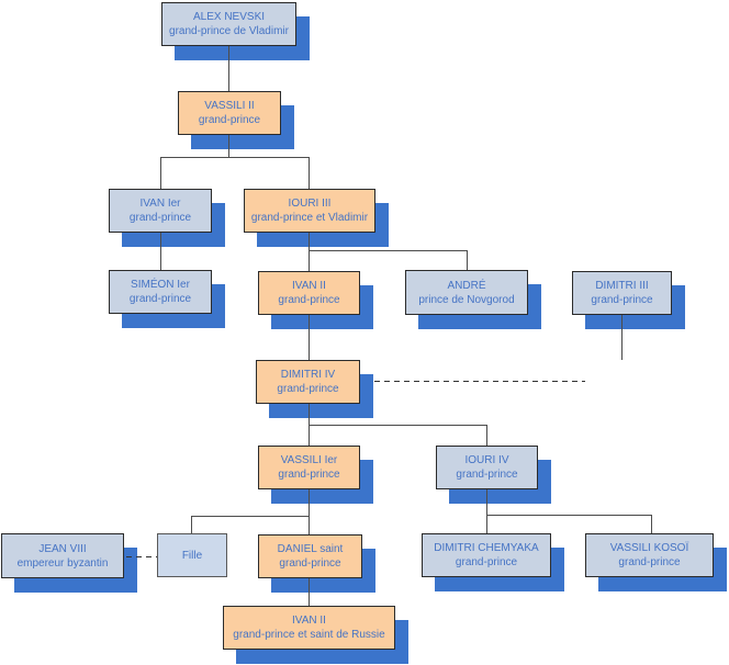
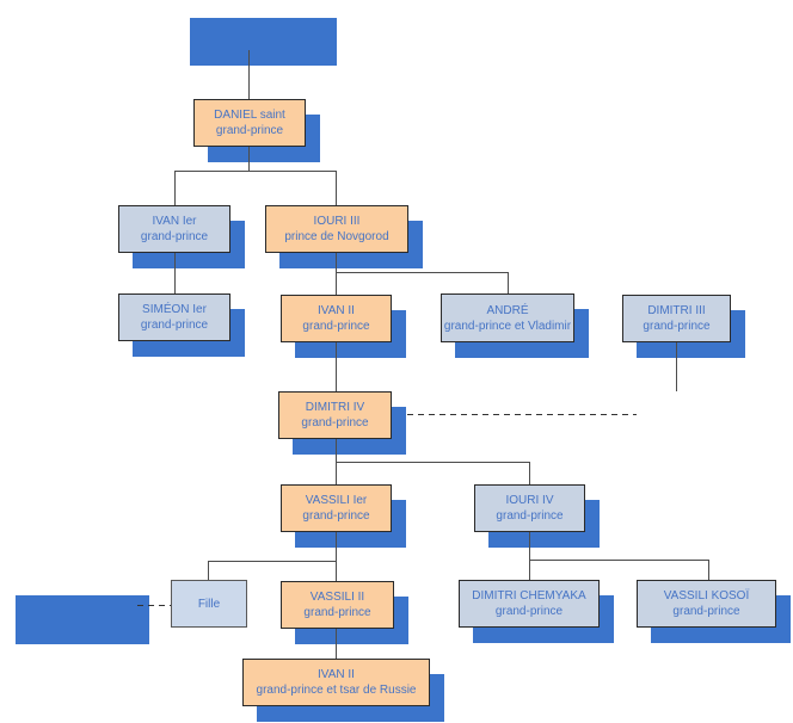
- ALEX NEVSKI
- grand-prince de Vladimir
- VASSILI II
+ DANIEL saint
  grand-prince
  IVAN Ier
  grand-prince
  IOURI III
- grand-prince et Vladimir
+ prince de Novgorod
  SIMÉON Ier
  grand-prince
  IVAN II
  grand-prince
  ANDRÉ
- prince de Novgorod
+ grand-prince et Vladimir
  DIMITRI III
  grand-prince
  DIMITRI IV
  grand-prince
  VASSILI Ier
  grand-prince
  IOURI IV
  grand-prince
- JEAN VIII
- empereur byzantin
  Fille
- DANIEL saint
+ VASSILI II
  grand-prince
  DIMITRI CHEMYAKA
  grand-prince
  VASSILI KOSOÏ
  grand-prince
  IVAN II
- grand-prince et saint de Russie
+ grand-prince et tsar de Russie
